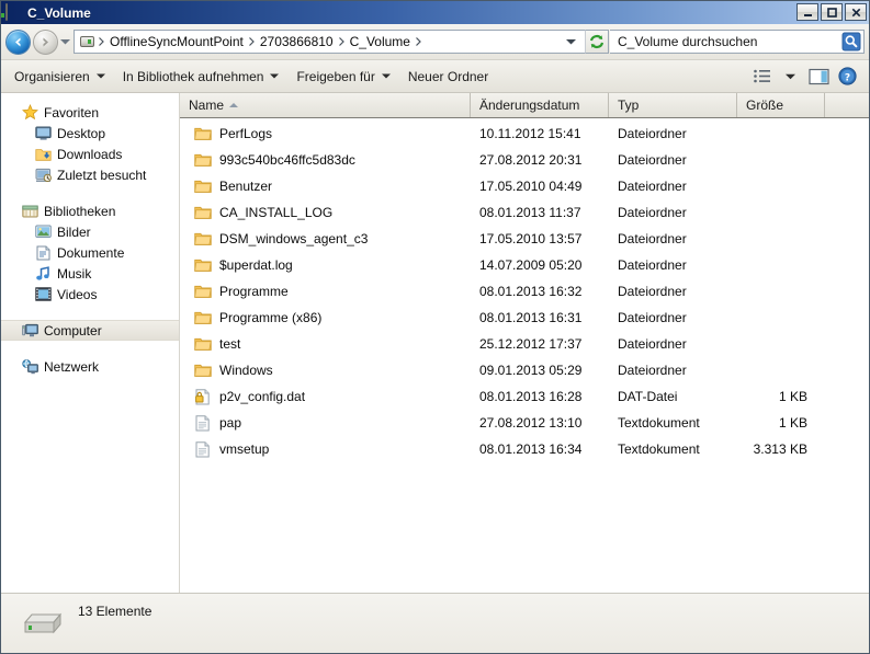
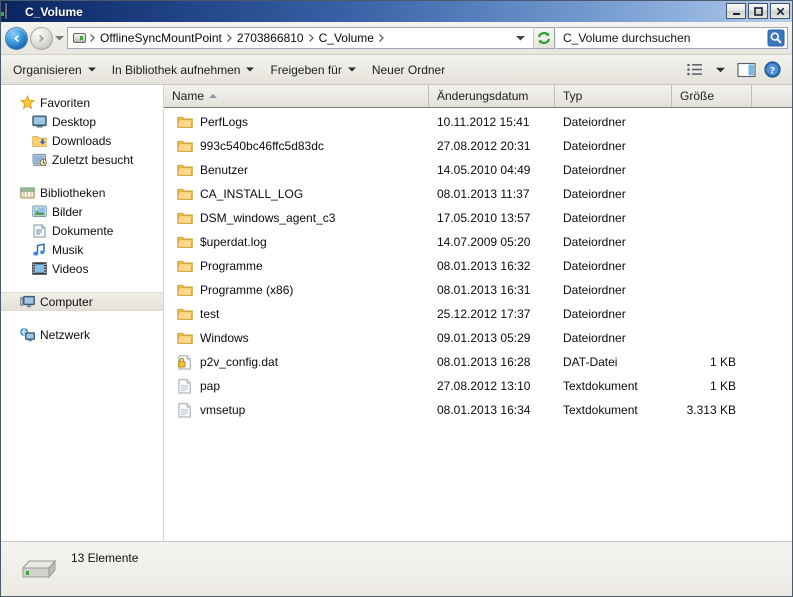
  C_Volume
  OfflineSyncMountPoint
  2703866810
  C_Volume
  C_Volume durchsuchen
  Organisieren
  In Bibliothek aufnehmen
  Freigeben für
  Neuer Ordner
  ?
  Favoriten
  Desktop
  Downloads
  Zuletzt besucht
  Bibliotheken
  Bilder
  Dokumente
  Musik
  Videos
  Computer
  Netzwerk
  Name
  Änderungsdatum
  Typ
  Größe
  PerfLogs
  10.11.2012 15:41
  Dateiordner
  993c540bc46ffc5d83dc
  27.08.2012 20:31
  Dateiordner
  Benutzer
- 17.05.2010 04:49
+ 14.05.2010 04:49
  Dateiordner
  CA_INSTALL_LOG
  08.01.2013 11:37
  Dateiordner
  DSM_windows_agent_c3
  17.05.2010 13:57
  Dateiordner
  $uperdat.log
  14.07.2009 05:20
  Dateiordner
  Programme
  08.01.2013 16:32
  Dateiordner
  Programme (x86)
  08.01.2013 16:31
  Dateiordner
  test
  25.12.2012 17:37
  Dateiordner
  Windows
  09.01.2013 05:29
  Dateiordner
  p2v_config.dat
  08.01.2013 16:28
  DAT-Datei
  1 KB
  pap
  27.08.2012 13:10
  Textdokument
  1 KB
  vmsetup
  08.01.2013 16:34
  Textdokument
  3.313 KB
  13 Elemente
